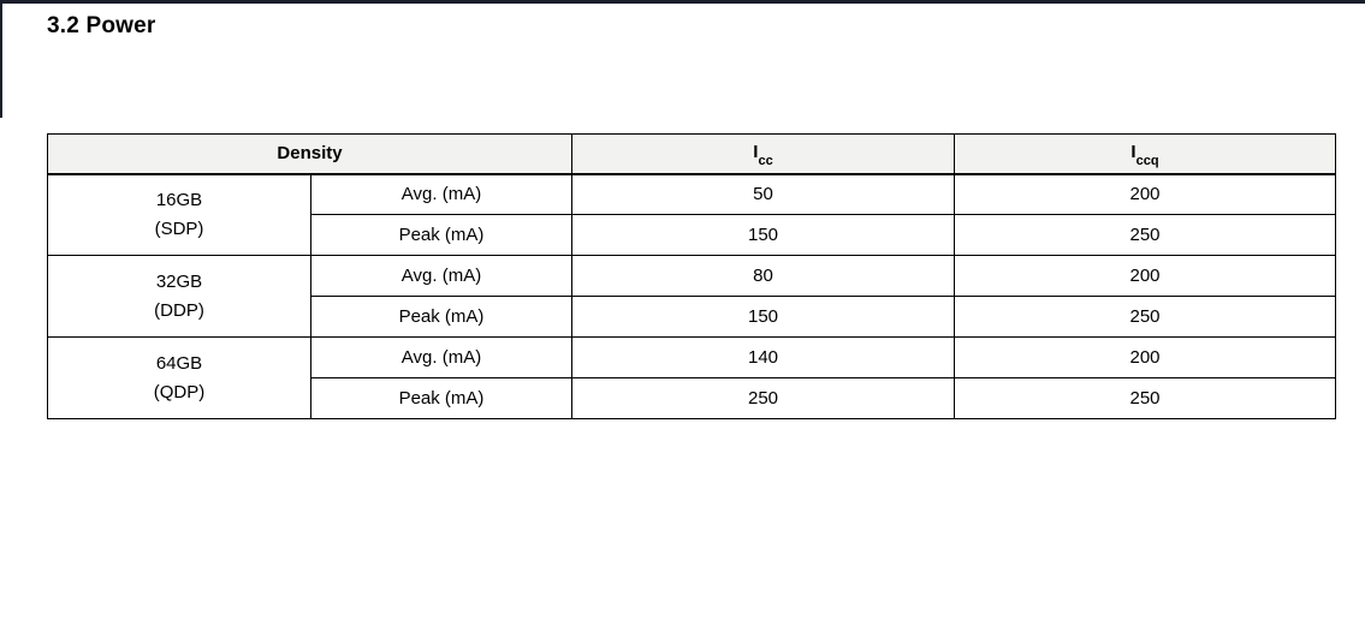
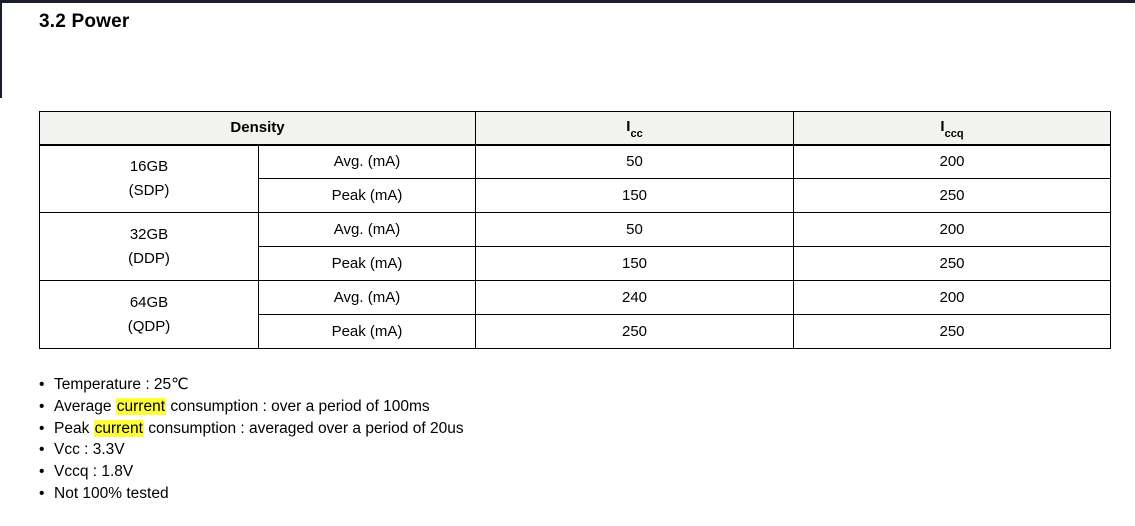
  3.2 Power
  Density	Icc	Iccq
  16GB (SDP)	Avg. (mA)	50	200
  Peak (mA)	150	250
- 32GB (DDP)	Avg. (mA)	80	200
+ 32GB (DDP)	Avg. (mA)	50	200
  Peak (mA)	150	250
- 64GB (QDP)	Avg. (mA)	140	200
+ 64GB (QDP)	Avg. (mA)	240	200
  Peak (mA)	250	250
+ • Temperature : 25℃
+ • Average current consumption : over a period of 100ms
+ • Peak current consumption : averaged over a period of 20us
+ • Vcc : 3.3V
+ • Vccq : 1.8V
+ • Not 100% tested
